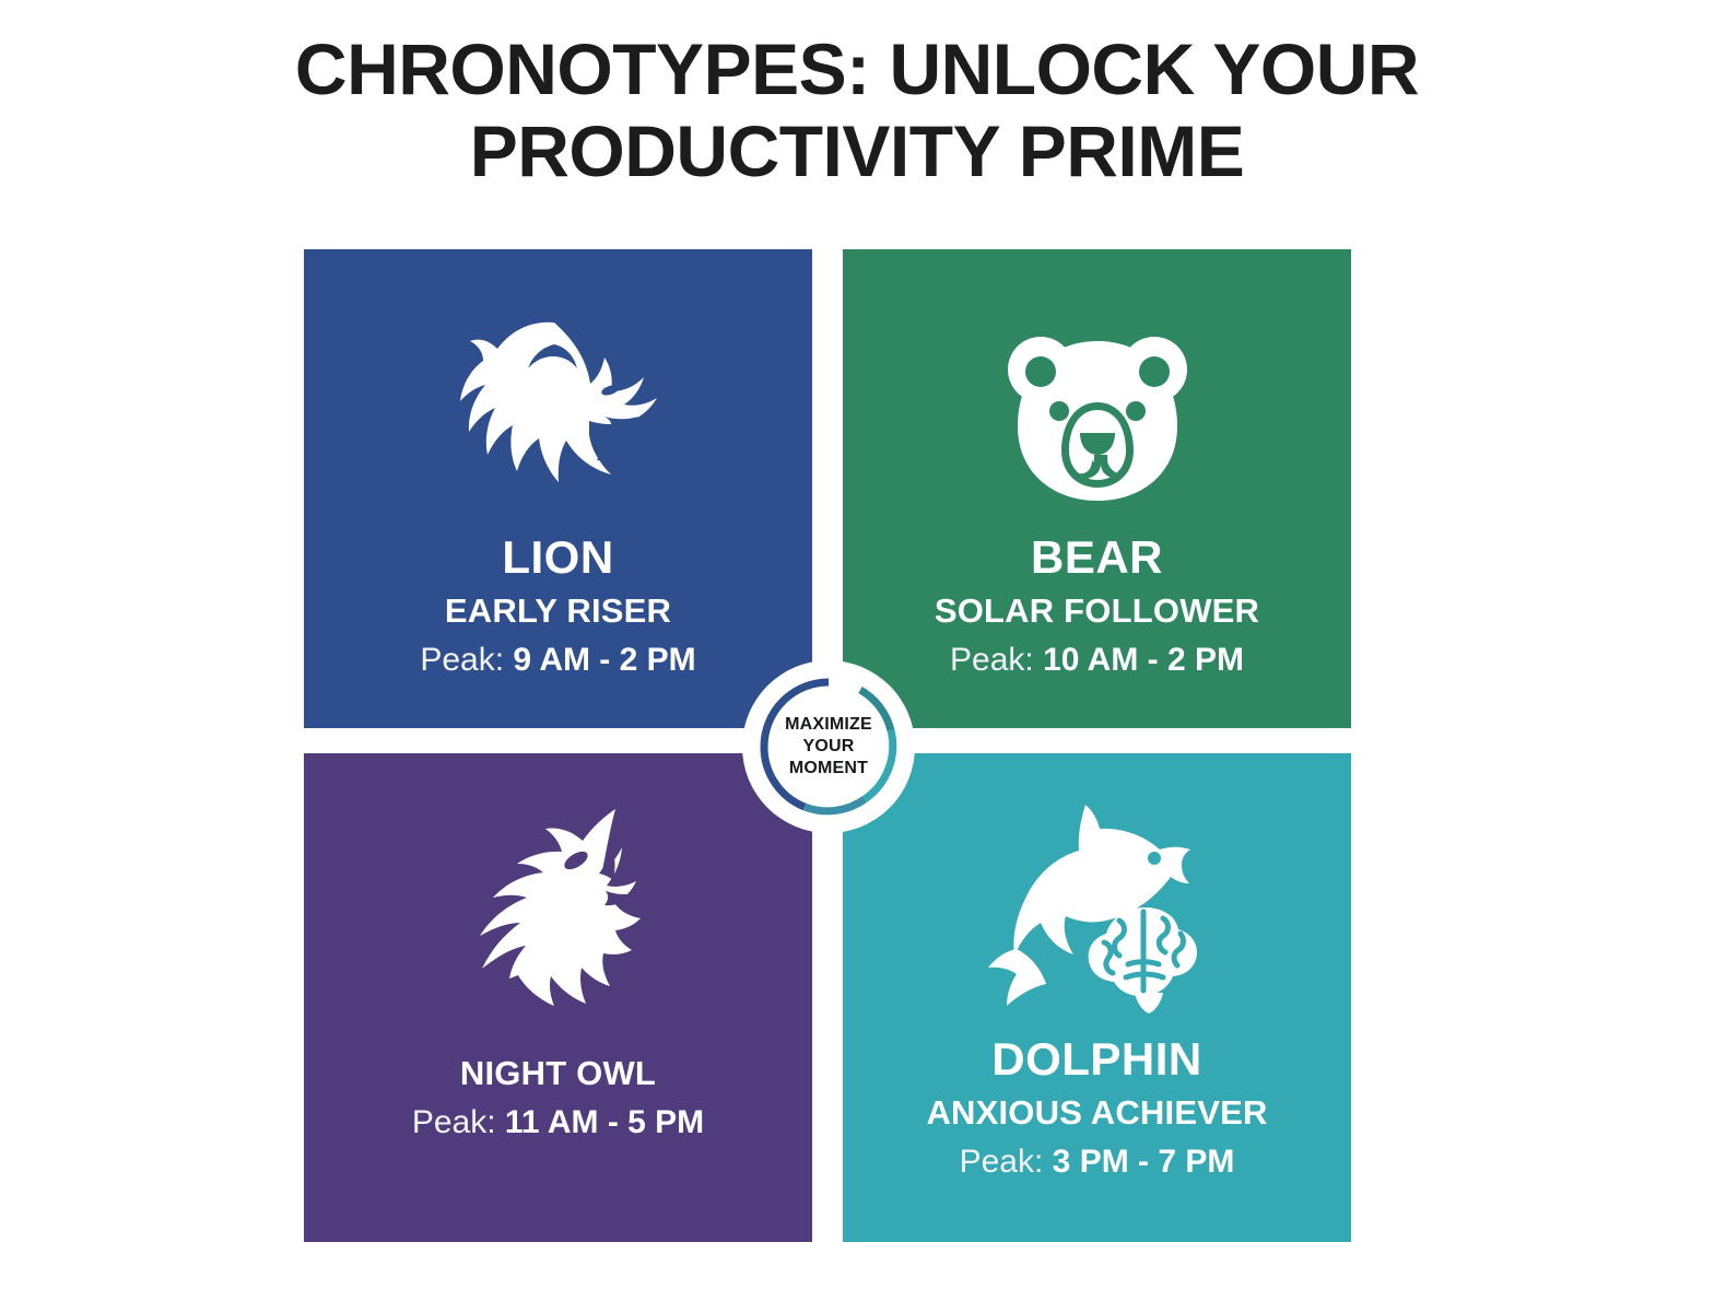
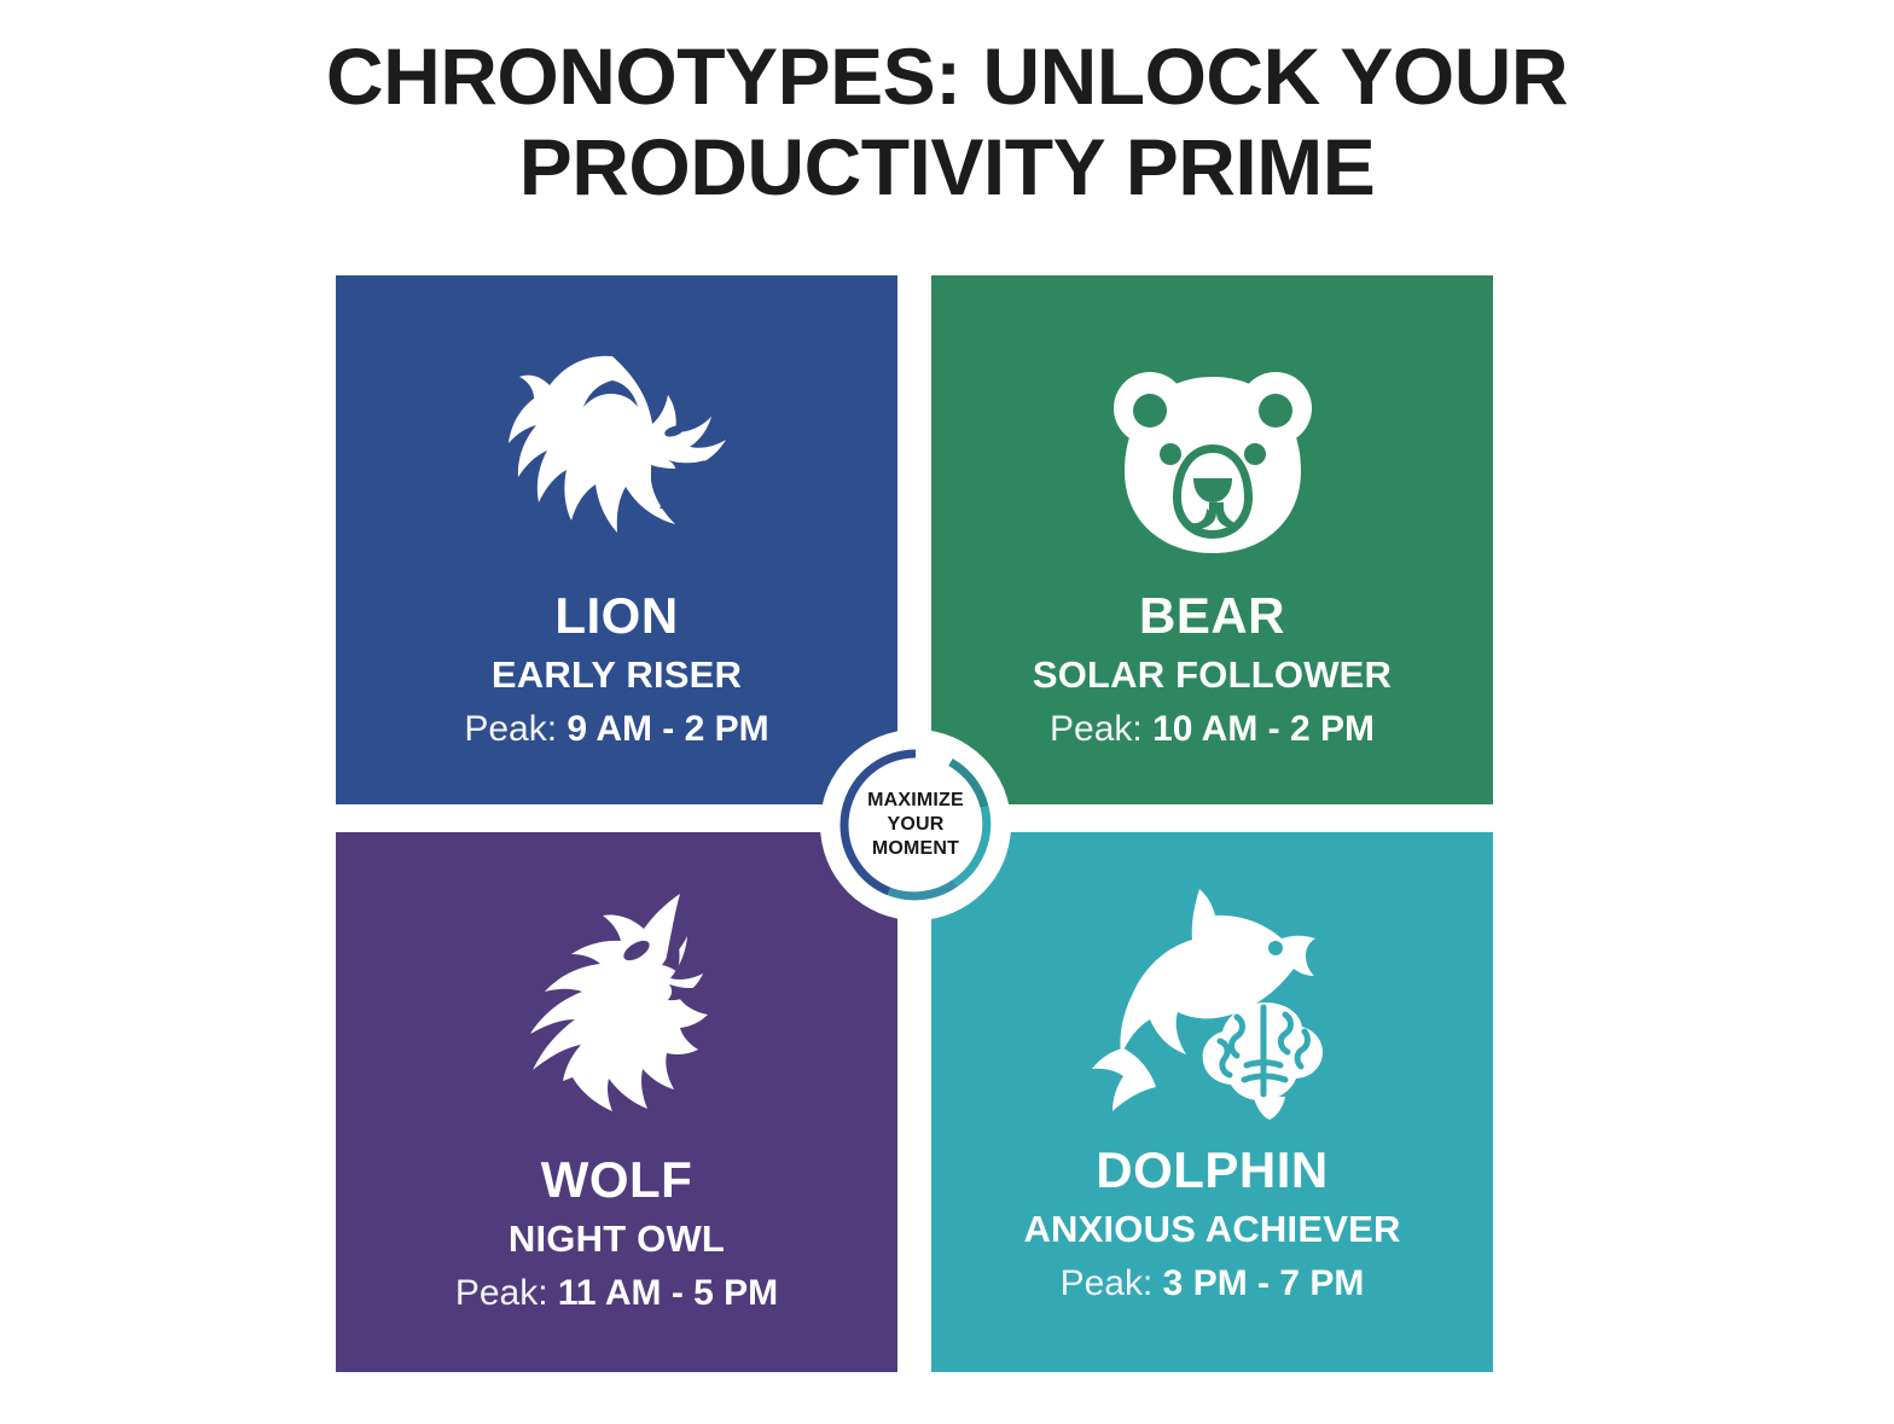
  CHRONOTYPES: UNLOCK YOUR
  PRODUCTIVITY PRIME
  LION
  EARLY RISER
  Peak: 9 AM - 2 PM
  BEAR
  SOLAR FOLLOWER
  Peak: 10 AM - 2 PM
+ WOLF
  NIGHT OWL
  Peak: 11 AM - 5 PM
  DOLPHIN
  ANXIOUS ACHIEVER
  Peak: 3 PM - 7 PM
  MAXIMIZE
  YOUR
  MOMENT
